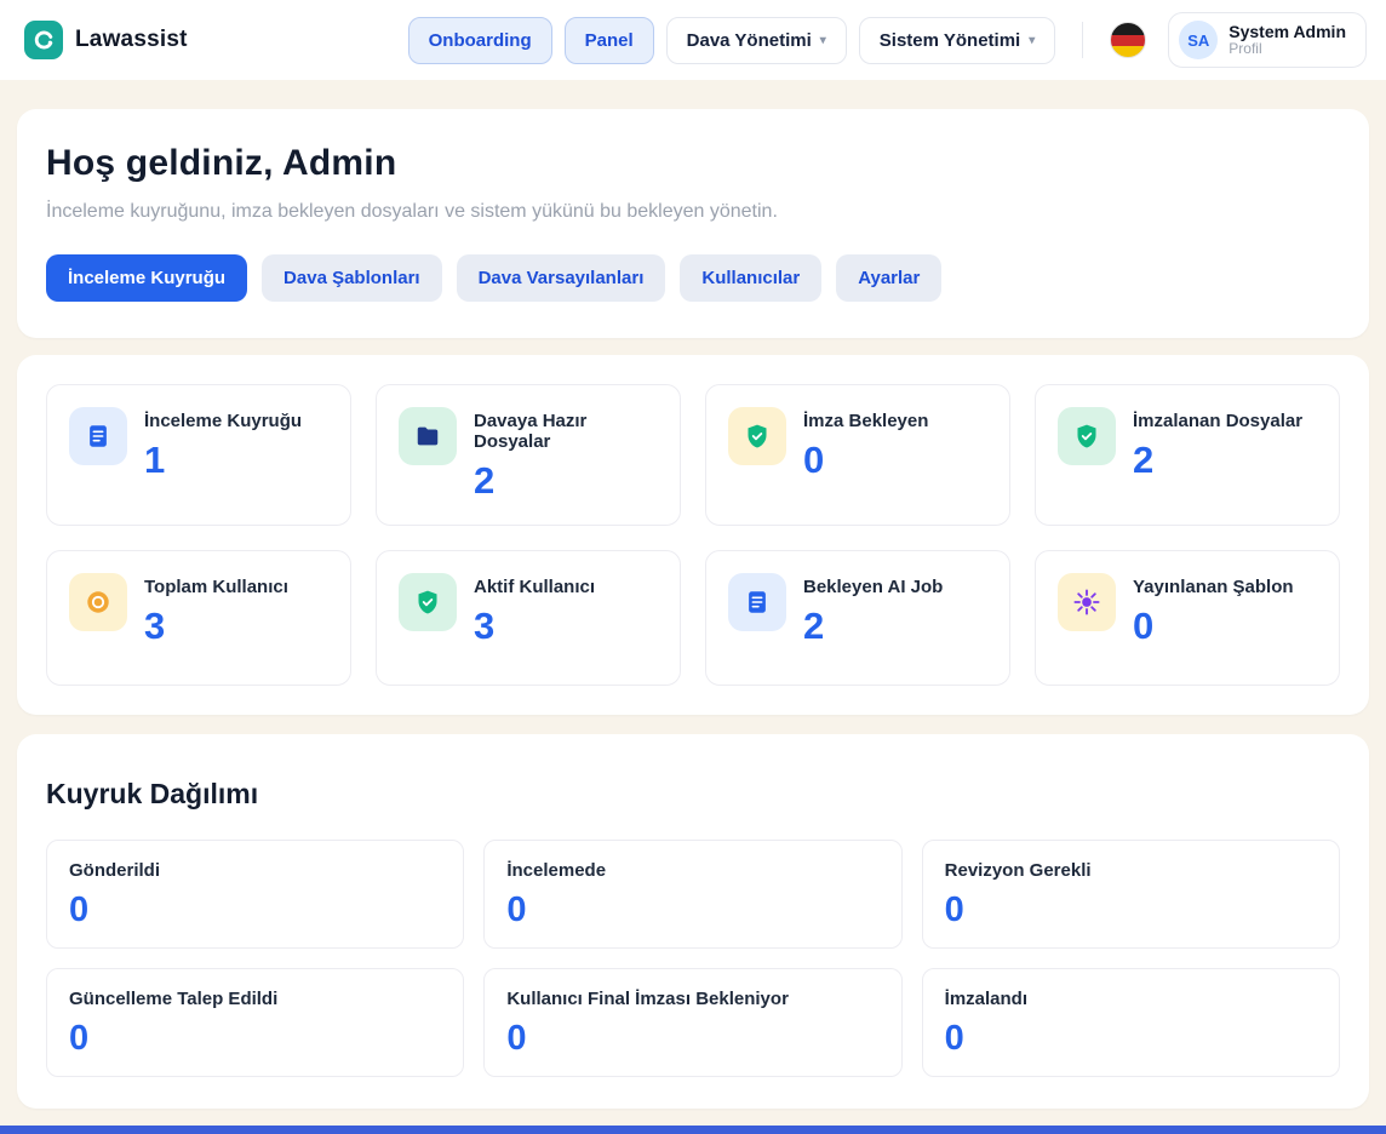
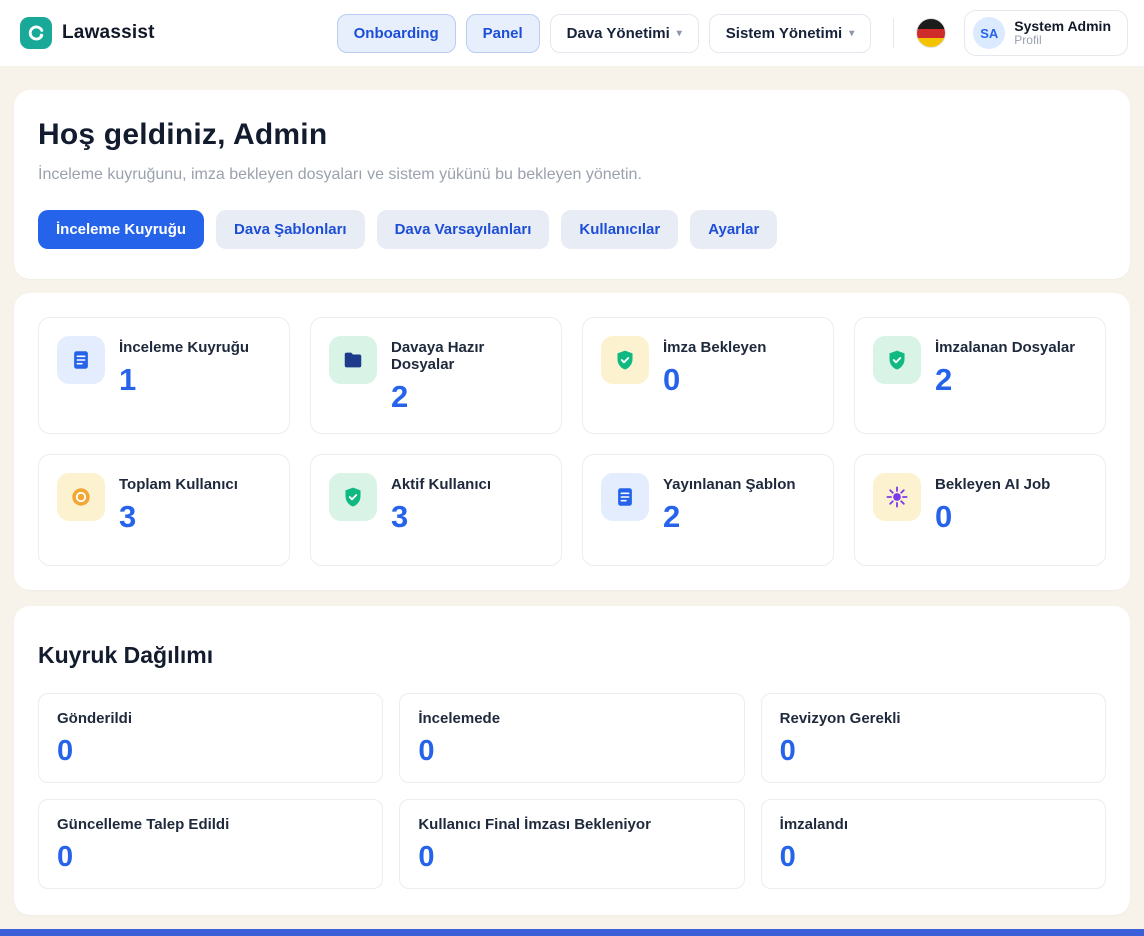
  Lawassist
  Onboarding
  Panel
  Dava Yönetimi
  ▾
  Sistem Yönetimi
  ▾
  SA
  System Admin
  Profil
  Hoş geldiniz, Admin
  İnceleme kuyruğunu, imza bekleyen dosyaları ve sistem yükünü bu bekleyen yönetin.
  İnceleme Kuyruğu
  Dava Şablonları
  Dava Varsayılanları
  Kullanıcılar
  Ayarlar
  İnceleme Kuyruğu
  1
  Davaya Hazır Dosyalar
  2
  İmza Bekleyen
  0
  İmzalanan Dosyalar
  2
  Toplam Kullanıcı
  3
  Aktif Kullanıcı
  3
- Bekleyen AI Job
+ Yayınlanan Şablon
  2
- Yayınlanan Şablon
+ Bekleyen AI Job
  0
  Kuyruk Dağılımı
  Gönderildi
  0
  İncelemede
  0
  Revizyon Gerekli
  0
  Güncelleme Talep Edildi
  0
  Kullanıcı Final İmzası Bekleniyor
  0
  İmzalandı
  0
